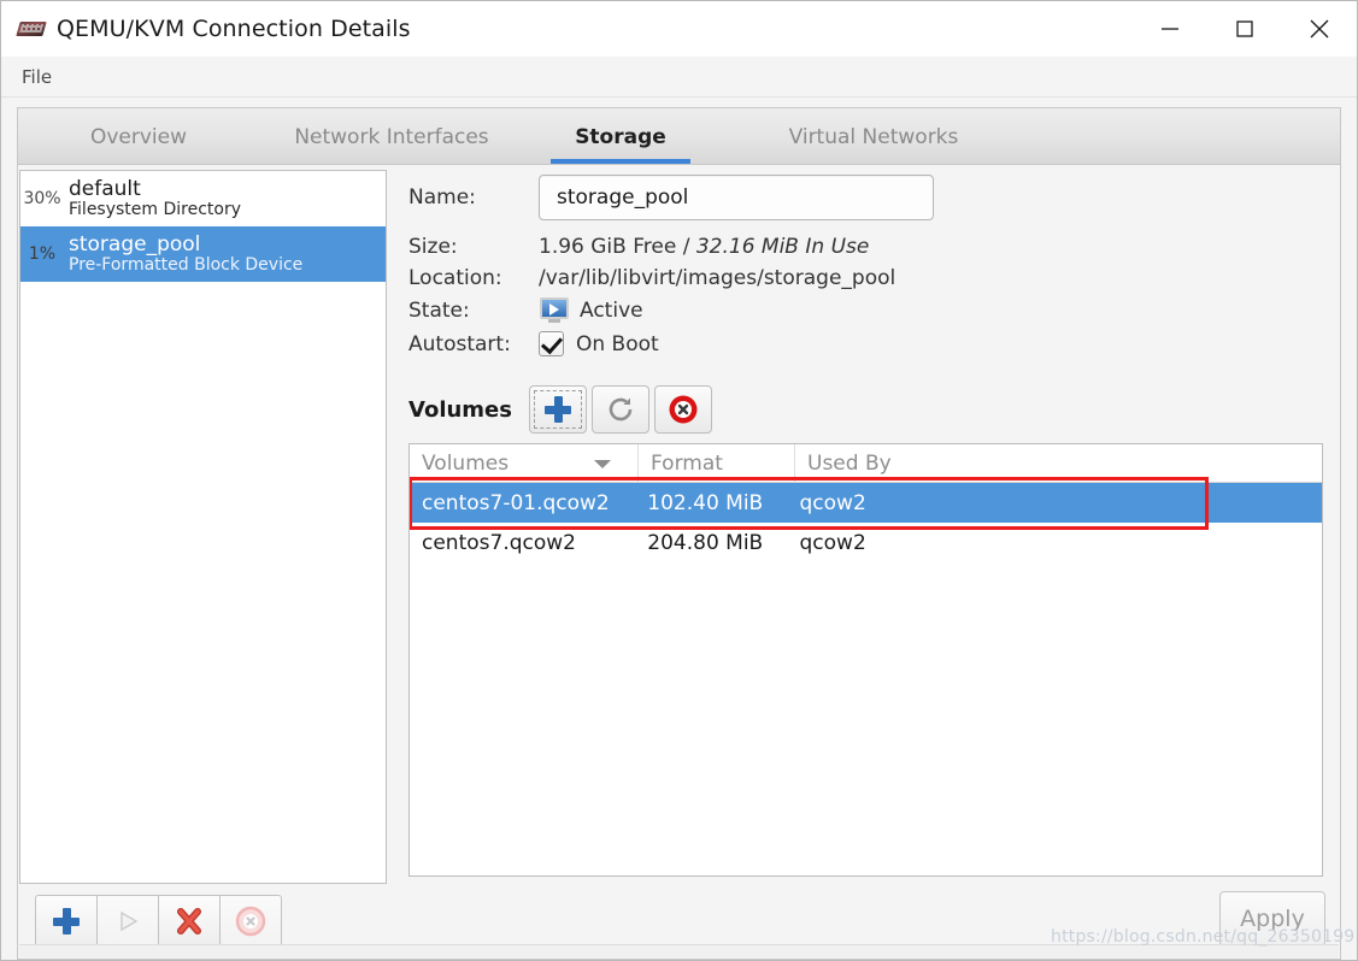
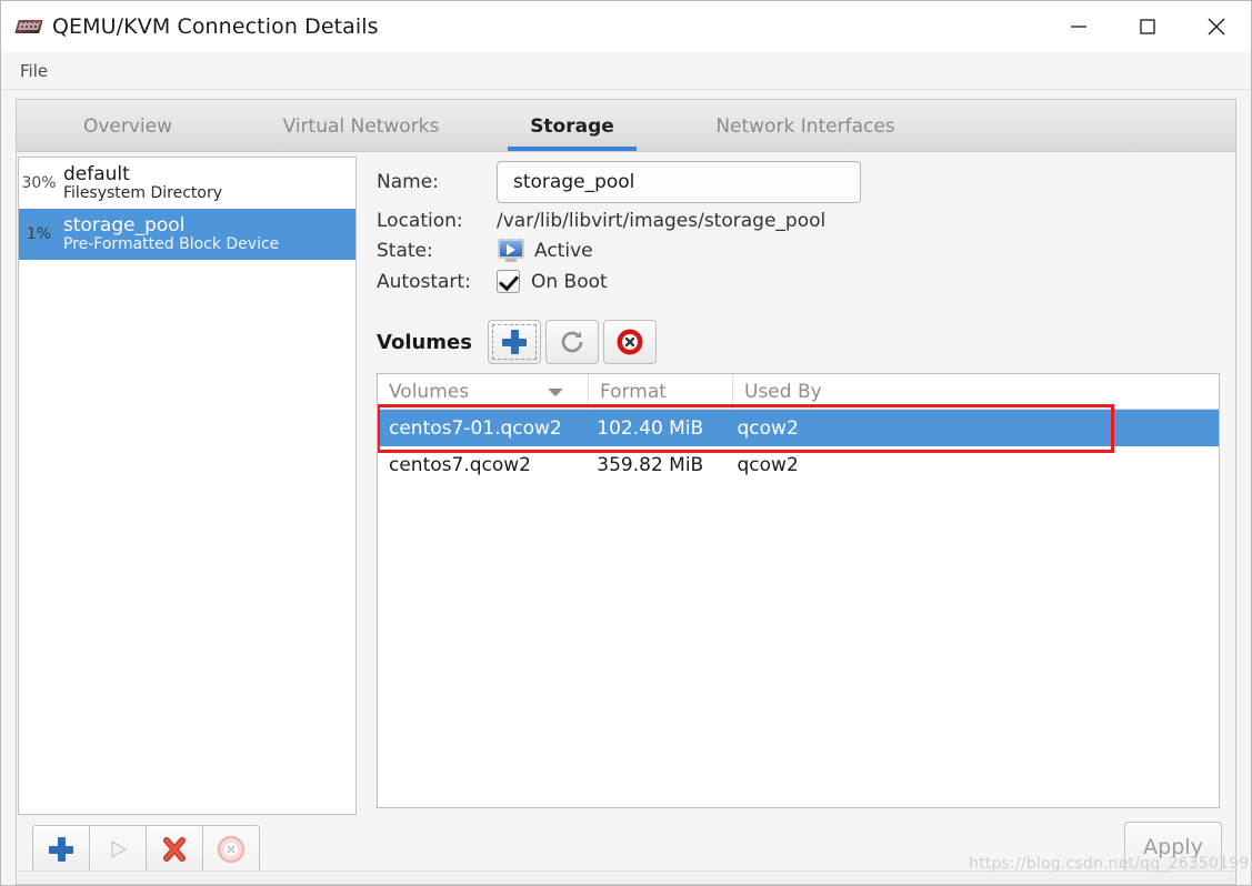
  QEMU/KVM Connection Details
  File
  Overview
- Network Interfaces
+ Virtual Networks
  Storage
- Virtual Networks
+ Network Interfaces
  30%
  default
  Filesystem Directory
  1%
  storage_pool
  Pre-Formatted Block Device
  Name:
  storage_pool
- Size:
- 1.96 GiB Free / 32.16 MiB In Use
  Location:
  /var/lib/libvirt/images/storage_pool
  State:
  Active
  Autostart:
  On Boot
  Volumes
  Volumes
  Format
  Used By
  centos7-01.qcow2
  102.40 MiB
  qcow2
  centos7.qcow2
- 204.80 MiB
+ 359.82 MiB
  qcow2
  Apply
  https://blog.csdn.net/qq_26350199
